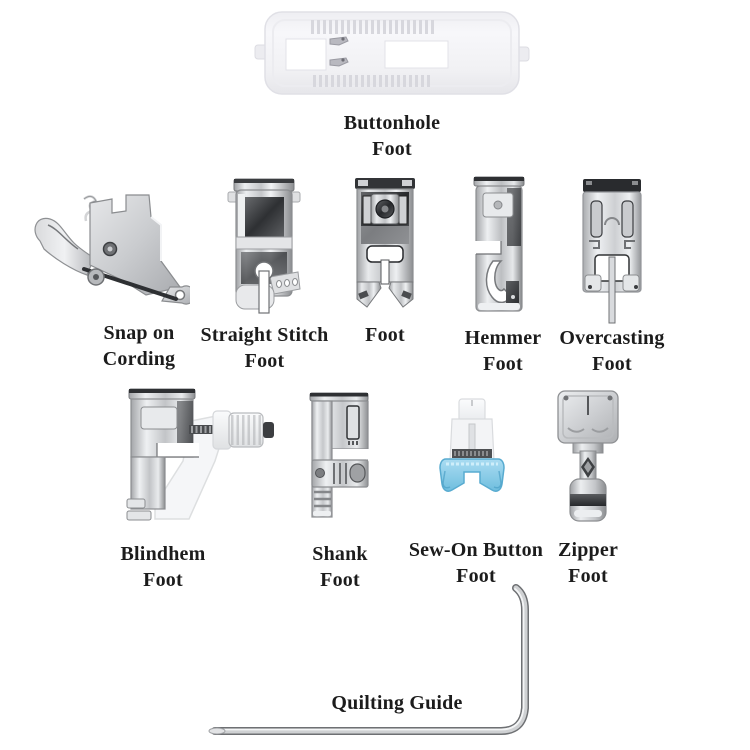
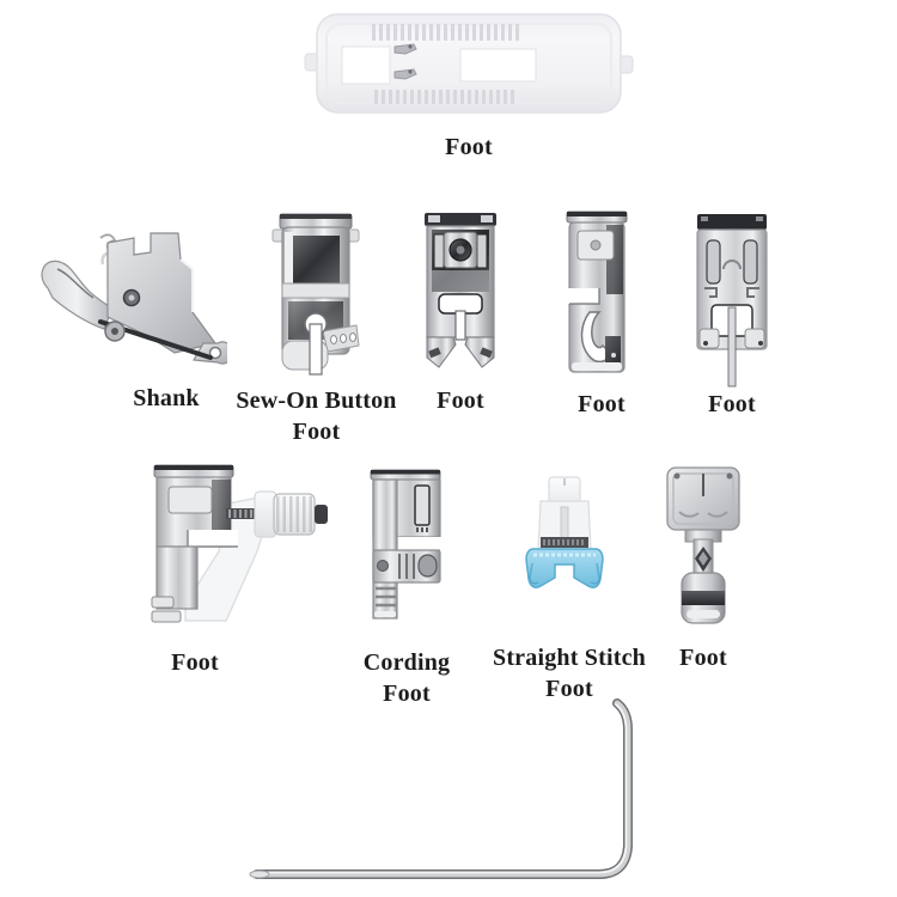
- Buttonhole
  Foot
- Snap on
- Cording
+ Shank
- Straight Stitch
+ Sew-On Button
  Foot
  Foot
- Hemmer
  Foot
- Overcasting
  Foot
- Blindhem
  Foot
- Shank
+ Cording
  Foot
- Sew-On Button
+ Straight Stitch
  Foot
- Zipper
  Foot
- Quilting Guide
